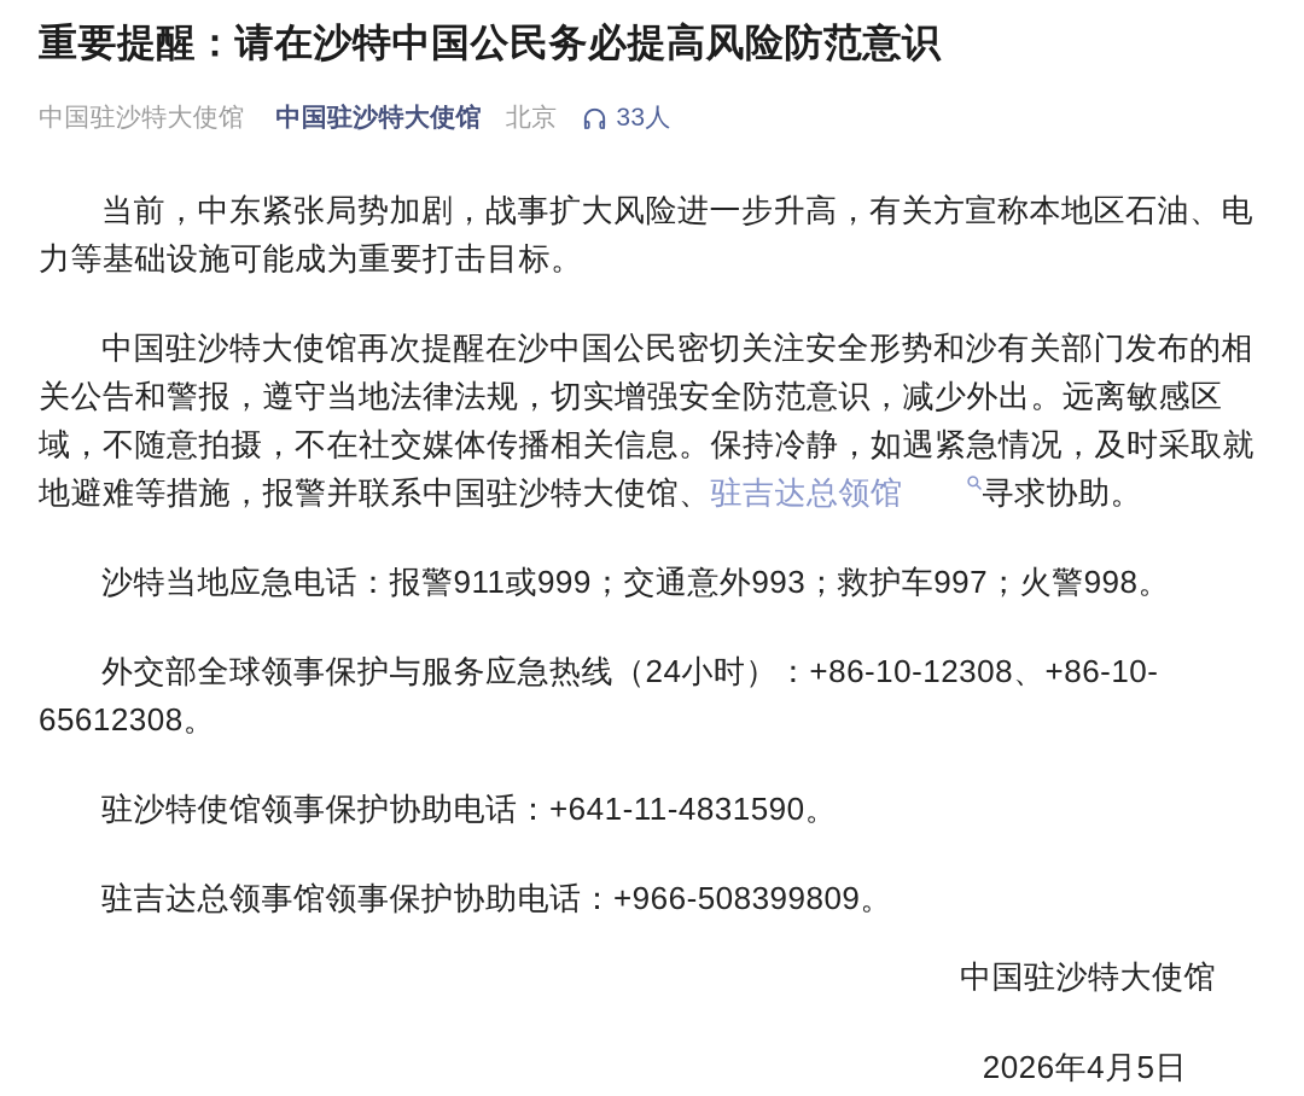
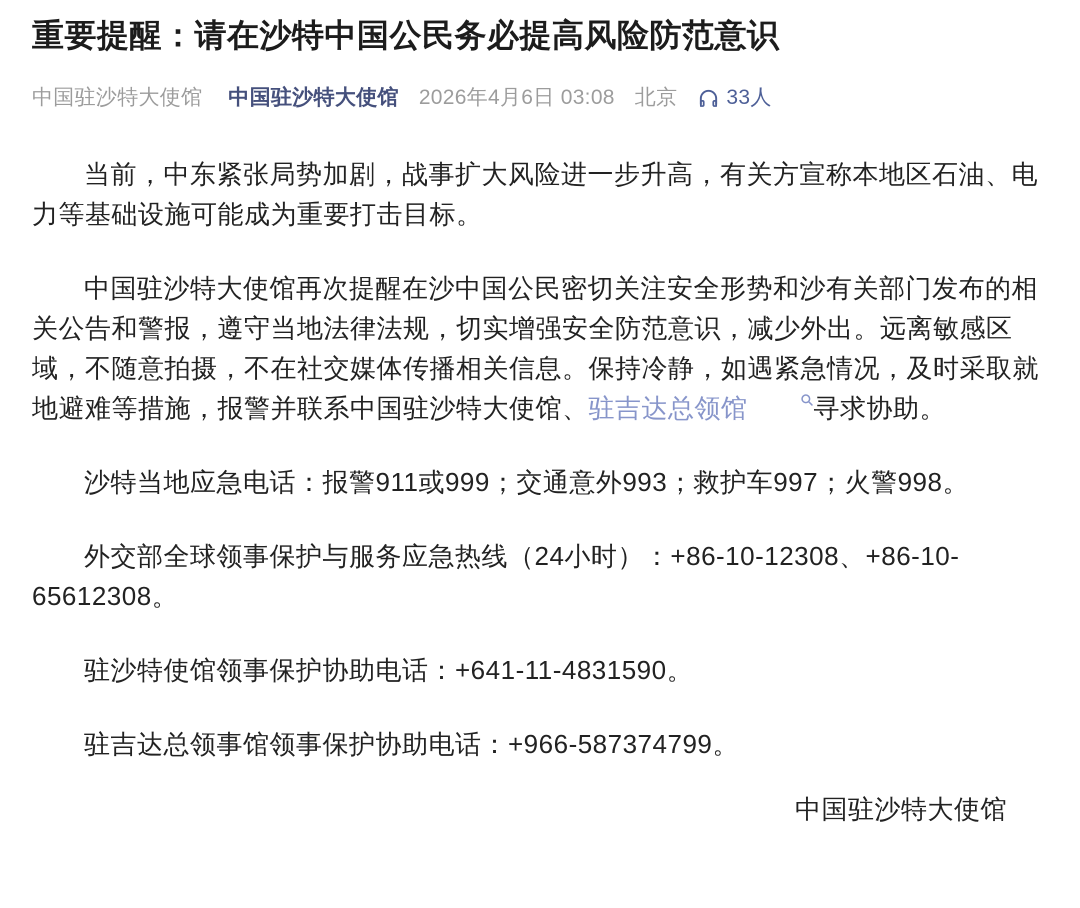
  重要提醒：请在沙特中国公民务必提高风险防范意识
  中国驻沙特大使馆
  中国驻沙特大使馆
+ 2026年4月6日 03:08
  北京
  33人
  当前，中东紧张局势加剧，战事扩大风险进一步升高，有关方宣称本地区石油、电力等基础设施可能成为重要打击目标。
  中国驻沙特大使馆再次提醒在沙中国公民密切关注安全形势和沙有关部门发布的相关公告和警报，遵守当地法律法规，切实增强安全防范意识，减少外出。远离敏感区域，不随意拍摄，不在社交媒体传播相关信息。保持冷静，如遇紧急情况，及时采取就地避难等措施，报警并联系中国驻沙特大使馆、驻吉达总领馆 寻求协助。
  沙特当地应急电话：报警911或999；交通意外993；救护车997；火警998。
  外交部全球领事保护与服务应急热线（24小时）：+86-10-12308、+86-10-65612308。
  驻沙特使馆领事保护协助电话：+641-11-4831590。
- 驻吉达总领事馆领事保护协助电话：+966-508399809。
+ 驻吉达总领事馆领事保护协助电话：+966-587374799。
  中国驻沙特大使馆
- 2026年4月5日
